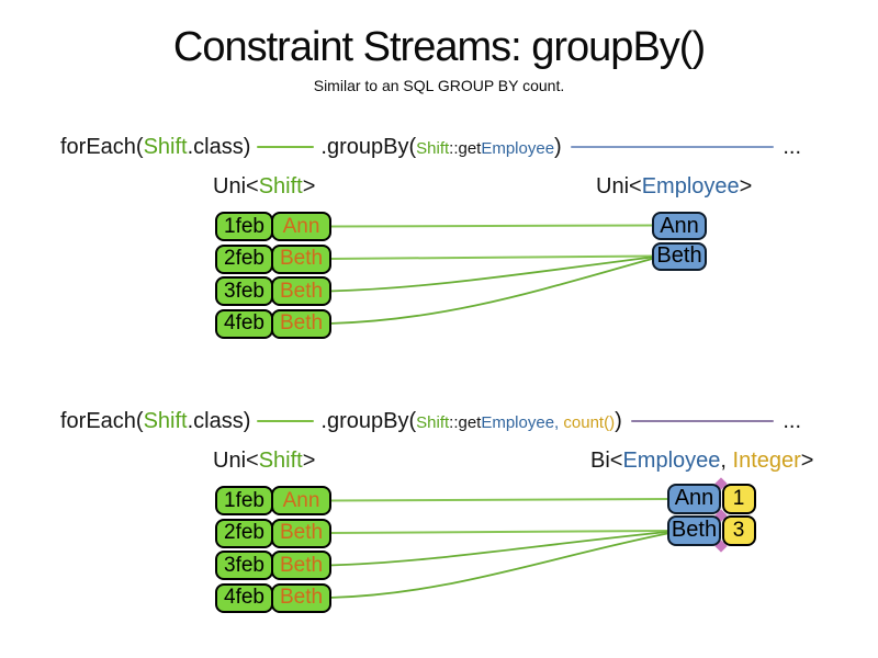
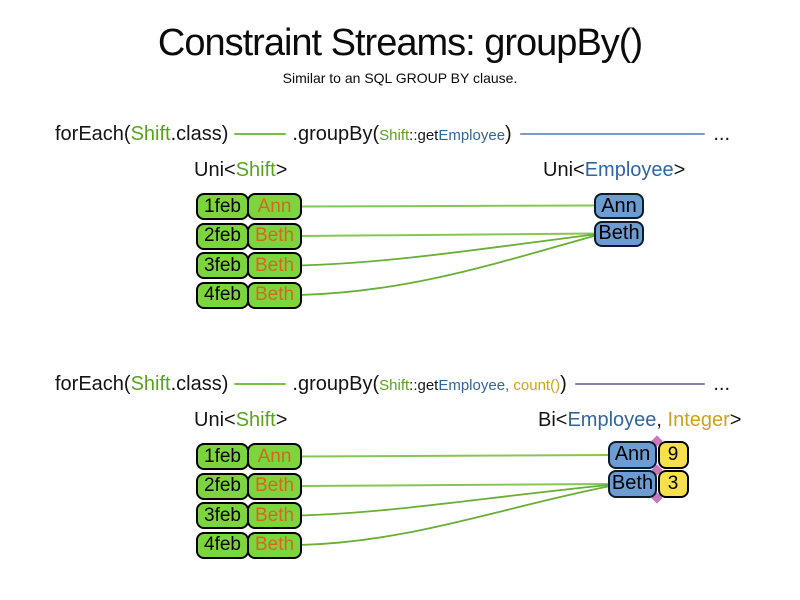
  Constraint Streams: groupBy()
- Similar to an SQL GROUP BY count.
+ Similar to an SQL GROUP BY clause.
  forEach(Shift.class)
  .groupBy(Shift::getEmployee)
  ...
  Uni<Shift>
  Uni<Employee>
  1feb
  Ann
  2feb
  Beth
  3feb
  Beth
  4feb
  Beth
  Ann
  Beth
  forEach(Shift.class)
  .groupBy(Shift::getEmployee, count())
  ...
  Uni<Shift>
  Bi<Employee, Integer>
  1feb
  Ann
  2feb
  Beth
  3feb
  Beth
  4feb
  Beth
  Ann
- 1
+ 9
  Beth
  3
